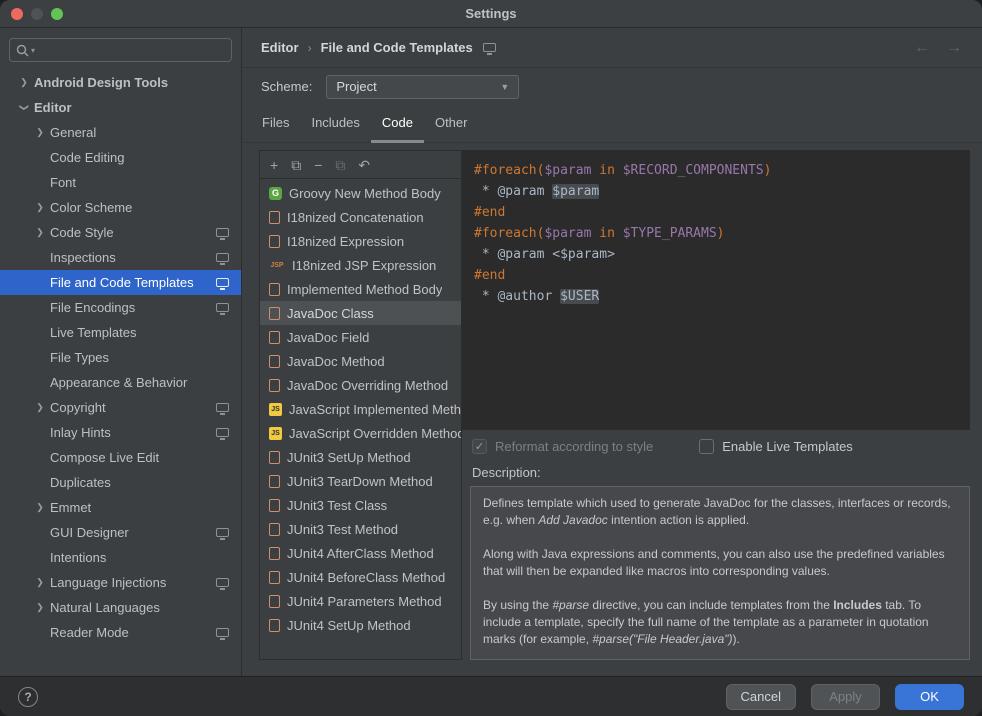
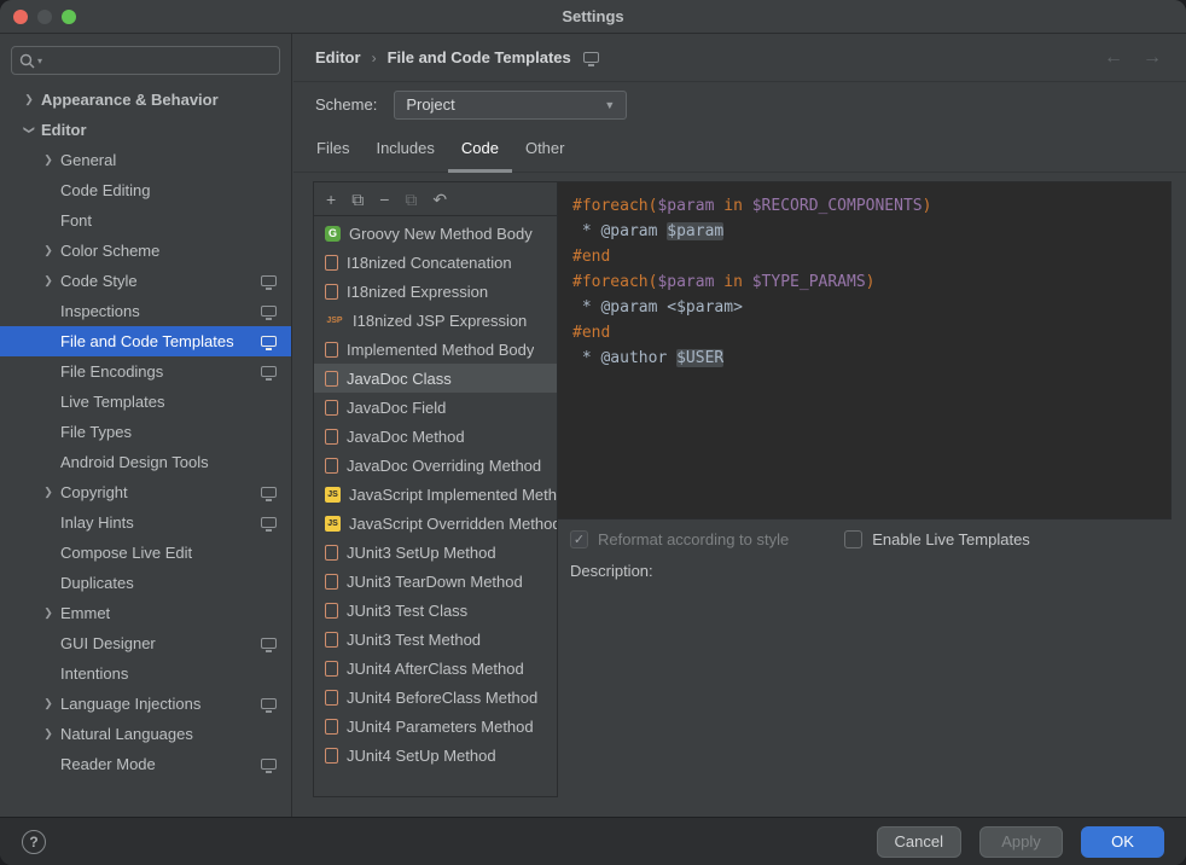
  Settings
  ▾
  ❯
- Android Design Tools
+ Appearance & Behavior
  Editor
  ❯
  General
  Code Editing
  Font
  ❯
  Color Scheme
  ❯
  Code Style
  Inspections
  File and Code Templates
  File Encodings
  Live Templates
  File Types
- Appearance & Behavior
+ Android Design Tools
  ❯
  Copyright
  Inlay Hints
  Compose Live Edit
  Duplicates
  ❯
  Emmet
  GUI Designer
  Intentions
  ❯
  Language Injections
  ❯
  Natural Languages
  Reader Mode
  Editor
  ›
  File and Code Templates
  ←
  →
  Scheme:
  Project
  ▼
  Files
  Includes
  Code
  Other
  +
  ⧉
  −
  ⧉
  ↶
  G
  Groovy New Method Body
  I18nized Concatenation
  I18nized Expression
  I18nized JSP Expression
  Implemented Method Body
  JavaDoc Class
  JavaDoc Field
  JavaDoc Method
  JavaDoc Overriding Method
  JavaScript Implemented Meth
  JavaScript Overridden Method
  JUnit3 SetUp Method
  JUnit3 TearDown Method
  JUnit3 Test Class
  JUnit3 Test Method
  JUnit4 AfterClass Method
  JUnit4 BeforeClass Method
  JUnit4 Parameters Method
  JUnit4 SetUp Method
  #foreach($param in $RECORD_COMPONENTS)
  * @param $param
  #end
  #foreach($param in $TYPE_PARAMS)
  * @param <$param>
  #end
  * @author $USER
  ✓
  Reformat according to style
  Enable Live Templates
  Description:
- Defines template which used to generate JavaDoc for the classes, interfaces or records, e.g. when Add Javadoc intention action is applied.
- Along with Java expressions and comments, you can also use the predefined variables that will then be expanded like macros into corresponding values.
- By using the #parse directive, you can include templates from the Includes tab. To include a template, specify the full name of the template as a parameter in quotation marks (for example, #parse("File Header.java")).
  ?
  Cancel
  Apply
  OK
